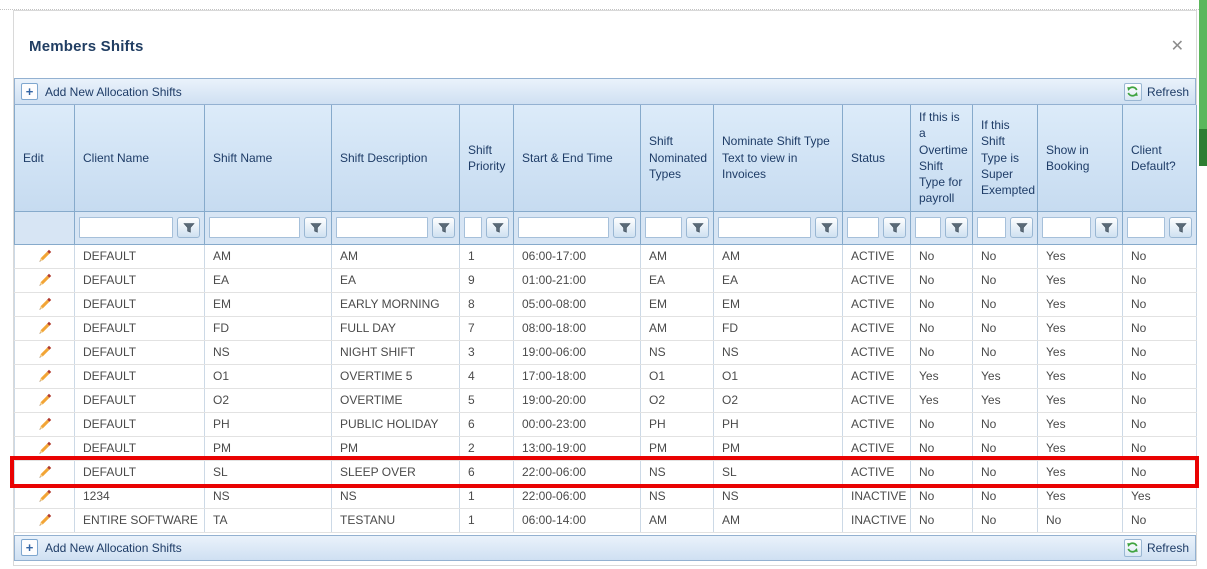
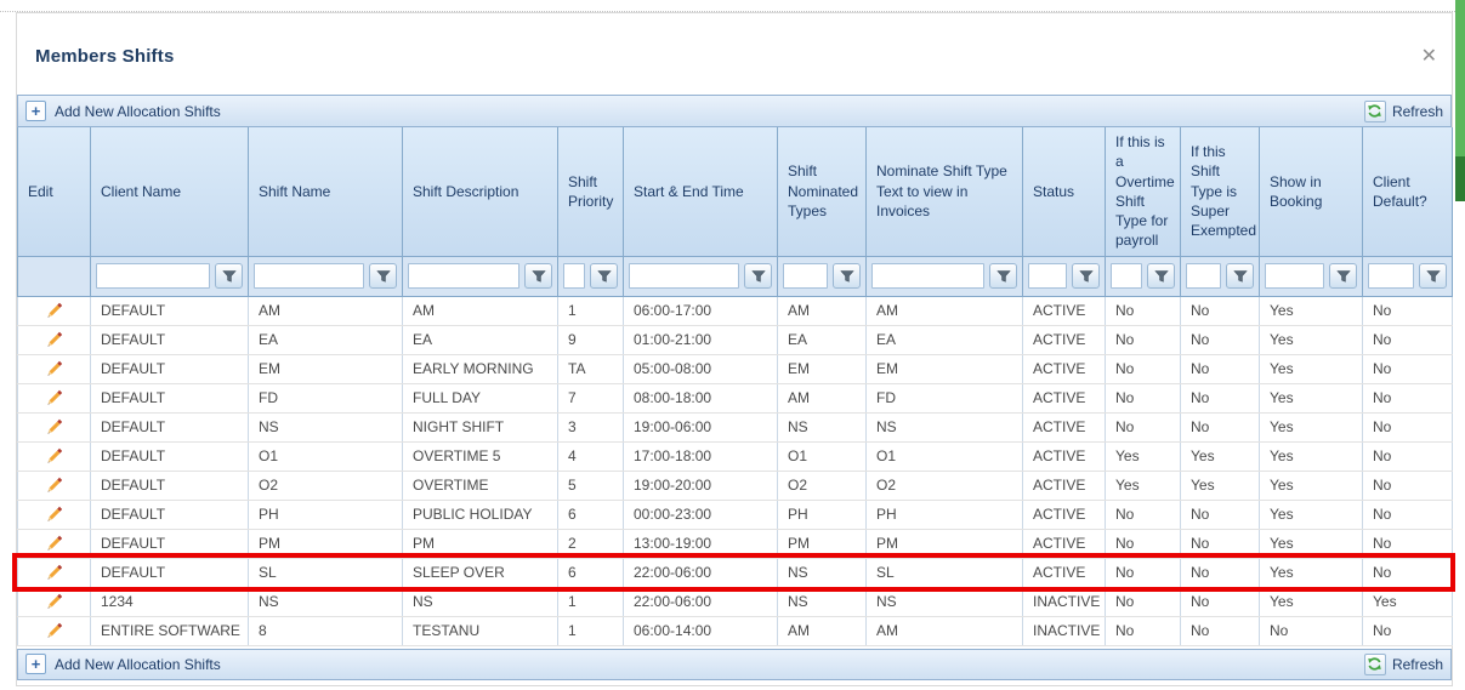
  Members Shifts
  ✕
  +
  Add New Allocation Shifts
  Refresh
  Edit	Client Name	Shift Name	Shift Description	Shift Priority	Start & End Time	Shift Nominated Types	Nominate Shift Type Text to view in Invoices	Status	If this is a Overtime Shift Type for payroll	If this Shift Type is Super Exempted	Show in Booking	Client Default?
  	DEFAULT	AM	AM	1	06:00-17:00	AM	AM	ACTIVE	No	No	Yes	No
  	DEFAULT	EA	EA	9	01:00-21:00	EA	EA	ACTIVE	No	No	Yes	No
- 	DEFAULT	EM	EARLY MORNING	8	05:00-08:00	EM	EM	ACTIVE	No	No	Yes	No
+ 	DEFAULT	EM	EARLY MORNING	TA	05:00-08:00	EM	EM	ACTIVE	No	No	Yes	No
  	DEFAULT	FD	FULL DAY	7	08:00-18:00	AM	FD	ACTIVE	No	No	Yes	No
  	DEFAULT	NS	NIGHT SHIFT	3	19:00-06:00	NS	NS	ACTIVE	No	No	Yes	No
  	DEFAULT	O1	OVERTIME 5	4	17:00-18:00	O1	O1	ACTIVE	Yes	Yes	Yes	No
  	DEFAULT	O2	OVERTIME	5	19:00-20:00	O2	O2	ACTIVE	Yes	Yes	Yes	No
  	DEFAULT	PH	PUBLIC HOLIDAY	6	00:00-23:00	PH	PH	ACTIVE	No	No	Yes	No
  	DEFAULT	PM	PM	2	13:00-19:00	PM	PM	ACTIVE	No	No	Yes	No
  	DEFAULT	SL	SLEEP OVER	6	22:00-06:00	NS	SL	ACTIVE	No	No	Yes	No
  	1234	NS	NS	1	22:00-06:00	NS	NS	INACTIVE	No	No	Yes	Yes
- 	ENTIRE SOFTWARE	TA	TESTANU	1	06:00-14:00	AM	AM	INACTIVE	No	No	No	No
+ 	ENTIRE SOFTWARE	8	TESTANU	1	06:00-14:00	AM	AM	INACTIVE	No	No	No	No
  +
  Add New Allocation Shifts
  Refresh
